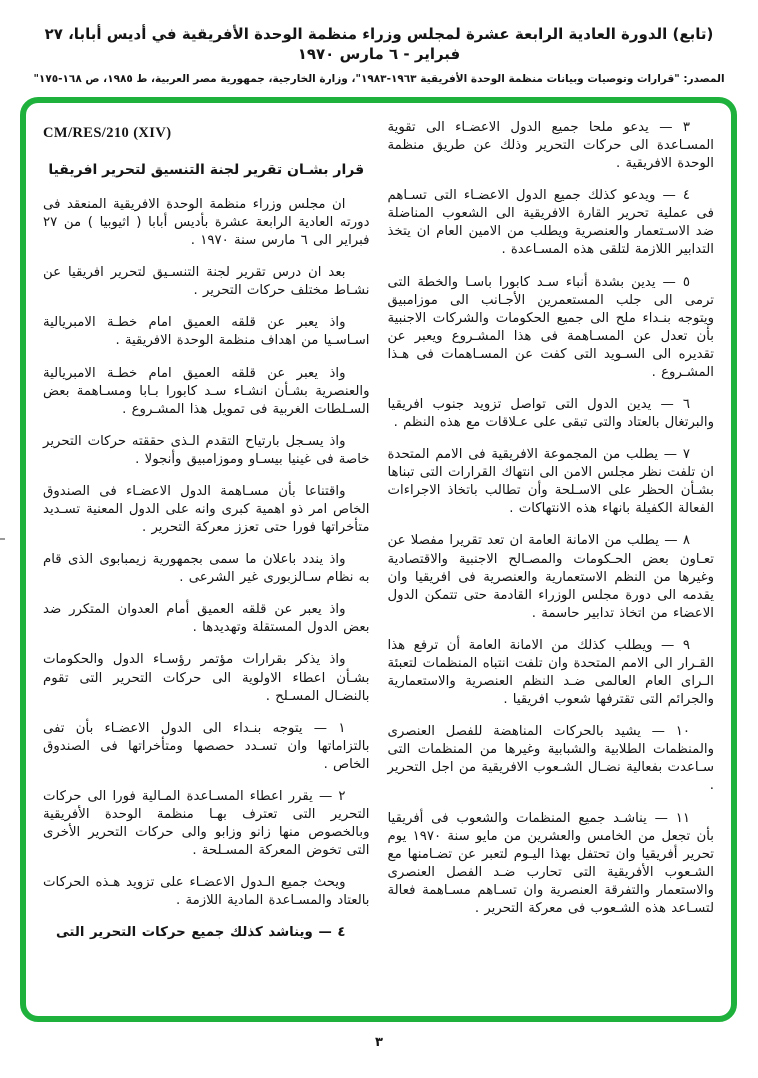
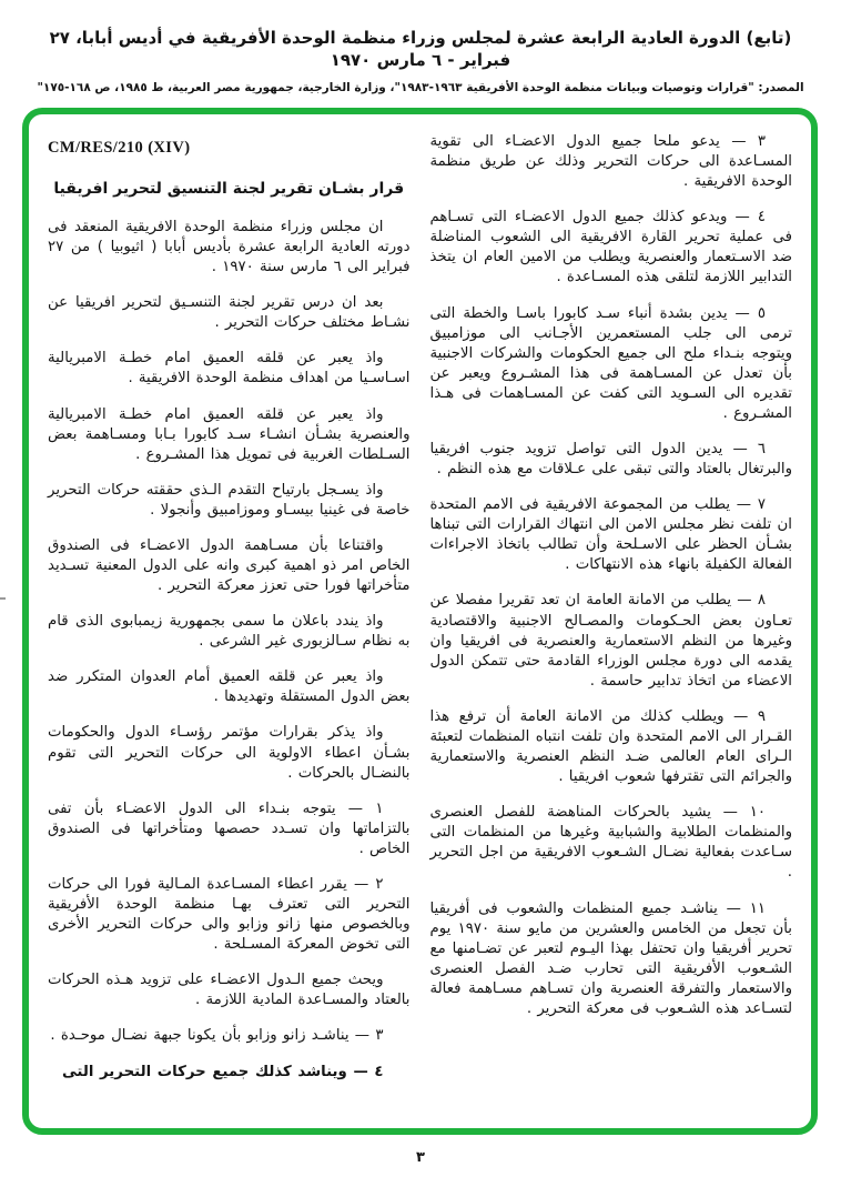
  (تابع) الدورة العادية الرابعة عشرة لمجلس وزراء منظمة الوحدة الأفريقية في أديس أبابا، ٢٧ فبراير - ٦ مارس ١٩٧٠
  المصدر: "قرارات وتوصيات وبيانات منظمة الوحدة الأفريقية ١٩٦٣-١٩٨٣"، وزارة الخارجية، جمهورية مصر العربية، ط ١٩٨٥، ص ١٦٨-١٧٥"
  ٣ — يدعو ملحا جميع الدول الاعضـاء الى تقوية المسـاعدة الى حركات التحرير وذلك عن طريق منظمة الوحدة الافريقية .
  ٤ — ويدعو كذلك جميع الدول الاعضـاء التى تسـاهم فى عملية تحرير القارة الافريقية الى الشعوب المناضلة ضد الاسـتعمار والعنصرية ويطلب من الامين العام ان يتخذ التدابير اللازمة لتلقى هذه المسـاعدة .
  ٥ — يدين بشدة أنباء سـد كابورا باسـا والخطة التى ترمى الى جلب المستعمرين الأجـانب الى موزامبيق ويتوجه بنـداء ملح الى جميع الحكومات والشركات الاجنبية بأن تعدل عن المسـاهمة فى هذا المشـروع ويعبر عن تقديره الى السـويد التى كفت عن المسـاهمات فى هـذا المشـروع .
  ٦ — يدين الدول التى تواصل تزويد جنوب افريقيا والبرتغال بالعتاد والتى تبقى على عـلاقات مع هذه النظم .
  ٧ — يطلب من المجموعة الافريقية فى الامم المتحدة ان تلفت نظر مجلس الامن الى انتهاك القرارات التى تبناها بشـأن الحظر على الاسـلحة وأن تطالب باتخاذ الاجراءات الفعالة الكفيلة بانهاء هذه الانتهاكات .
  ٨ — يطلب من الامانة العامة ان تعد تقريرا مفصلا عن تعـاون بعض الحـكومات والمصـالح الاجنبية والاقتصادية وغيرها من النظم الاستعمارية والعنصرية فى افريقيا وان يقدمه الى دورة مجلس الوزراء القادمة حتى تتمكن الدول الاعضاء من اتخاذ تدابير حاسمة .
  ٩ — ويطلب كذلك من الامانة العامة أن ترفع هذا القـرار الى الامم المتحدة وان تلفت انتباه المنظمات لتعبئة الـراى العام العالمى ضـد النظم العنصرية والاستعمارية والجرائم التى تقترفها شعوب افريقيا .
  ١٠ — يشيد بالحركات المناهضة للفصل العنصرى والمنظمات الطلابية والشبابية وغيرها من المنظمات التى سـاعدت بفعالية نضـال الشـعوب الافريقية من اجل التحرير .
  ١١ — يناشـد جميع المنظمات والشعوب فى أفريقيا بأن تجعل من الخامس والعشرين من مايو سنة ١٩٧٠ يوم تحرير أفريقيا وان تحتفل بهذا اليـوم لتعبر عن تضـامنها مع الشـعوب الأفريقية التى تحارب ضـد الفصل العنصرى والاستعمار والتفرقة العنصرية وان تسـاهم مسـاهمة فعالة لتسـاعد هذه الشـعوب فى معركة التحرير .
  CM/RES/210 (XIV)
  قرار بشـان تقرير لجنة التنسيق لتحرير افريقيا
  ان مجلس وزراء منظمة الوحدة الافريقية المنعقد فى دورته العادية الرابعة عشرة بأديس أبابا ( اثيوبيا ) من ٢٧ فبراير الى ٦ مارس سنة ١٩٧٠ .
  بعد ان درس تقرير لجنة التنسـيق لتحرير افريقيا عن نشـاط مختلف حركات التحرير .
  واذ يعبر عن قلقه العميق امام خطـة الامبريالية اسـاسـيا من اهداف منظمة الوحدة الافريقية .
  واذ يعبر عن قلقه العميق امام خطـة الامبريالية والعنصرية بشـأن انشـاء سـد كابورا بـابا ومسـاهمة بعض السـلطات الغربية فى تمويل هذا المشـروع .
  واذ يسـجل بارتياح التقدم الـذى حققته حركات التحرير خاصة فى غينيا بيسـاو وموزامبيق وأنجولا .
  واقتناعا بأن مسـاهمة الدول الاعضـاء فى الصندوق الخاص امر ذو اهمية كبرى وانه على الدول المعنية تسـديد متأخراتها فورا حتى تعزز معركة التحرير .
  واذ يندد باعلان ما سمى بجمهورية زيمبابوى الذى قام به نظام سـالزبورى غير الشرعى .
  واذ يعبر عن قلقه العميق أمام العدوان المتكرر ضد بعض الدول المستقلة وتهديدها .
- واذ يذكر بقرارات مؤتمر رؤسـاء الدول والحكومات بشـأن اعطاء الاولوية الى حركات التحرير التى تقوم بالنضـال المسـلح .
+ واذ يذكر بقرارات مؤتمر رؤسـاء الدول والحكومات بشـأن اعطاء الاولوية الى حركات التحرير التى تقوم بالنضـال بالحركات .
  ١ — يتوجه بنـداء الى الدول الاعضـاء بأن تفى بالتزاماتها وان تسـدد حصصها ومتأخراتها فى الصندوق الخاص .
  ٢ — يقرر اعطاء المسـاعدة المـالية فورا الى حركات التحرير التى تعترف بهـا منظمة الوحدة الأفريقية وبالخصوص منها زانو وزابو والى حركات التحرير الأخرى التى تخوض المعركة المسـلحة .
  ويحث جميع الـدول الاعضـاء على تزويد هـذه الحركات بالعتاد والمسـاعدة المادية اللازمة .
+ ٣ — يناشـد زانو وزابو بأن يكونا جبهة نضـال موحـدة .
  ٤ — ويناشد كذلك جميع حركات التحرير التى
  ٣
